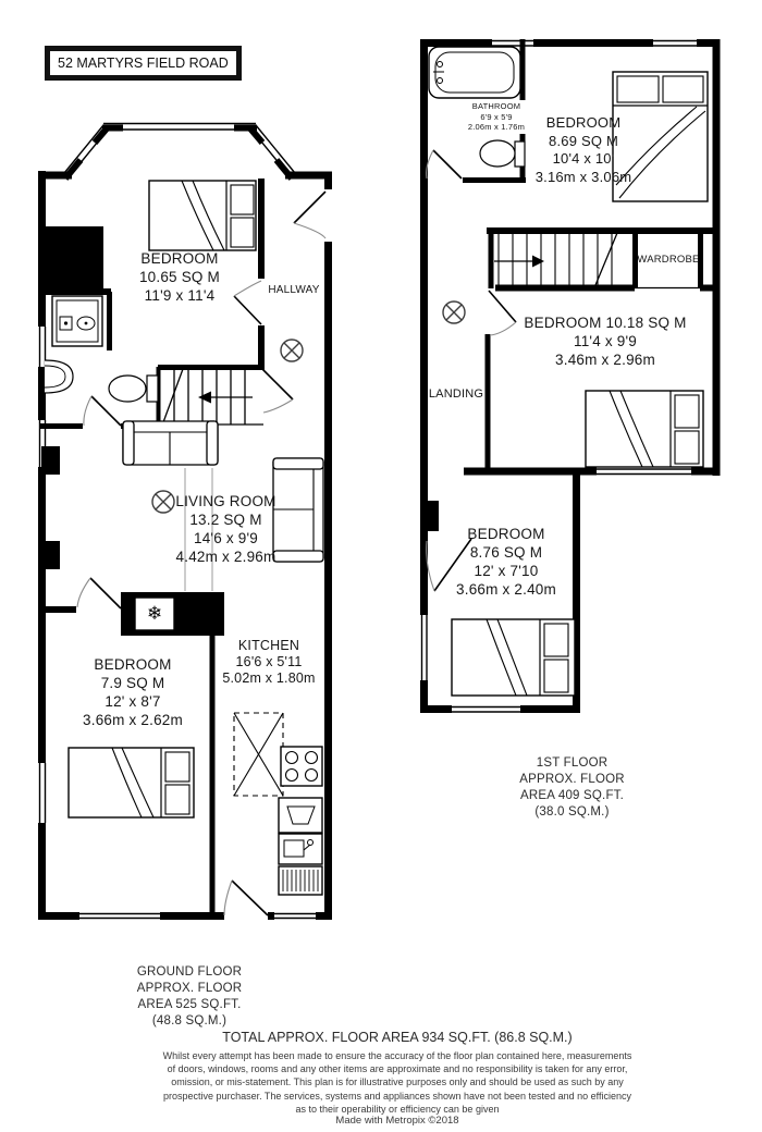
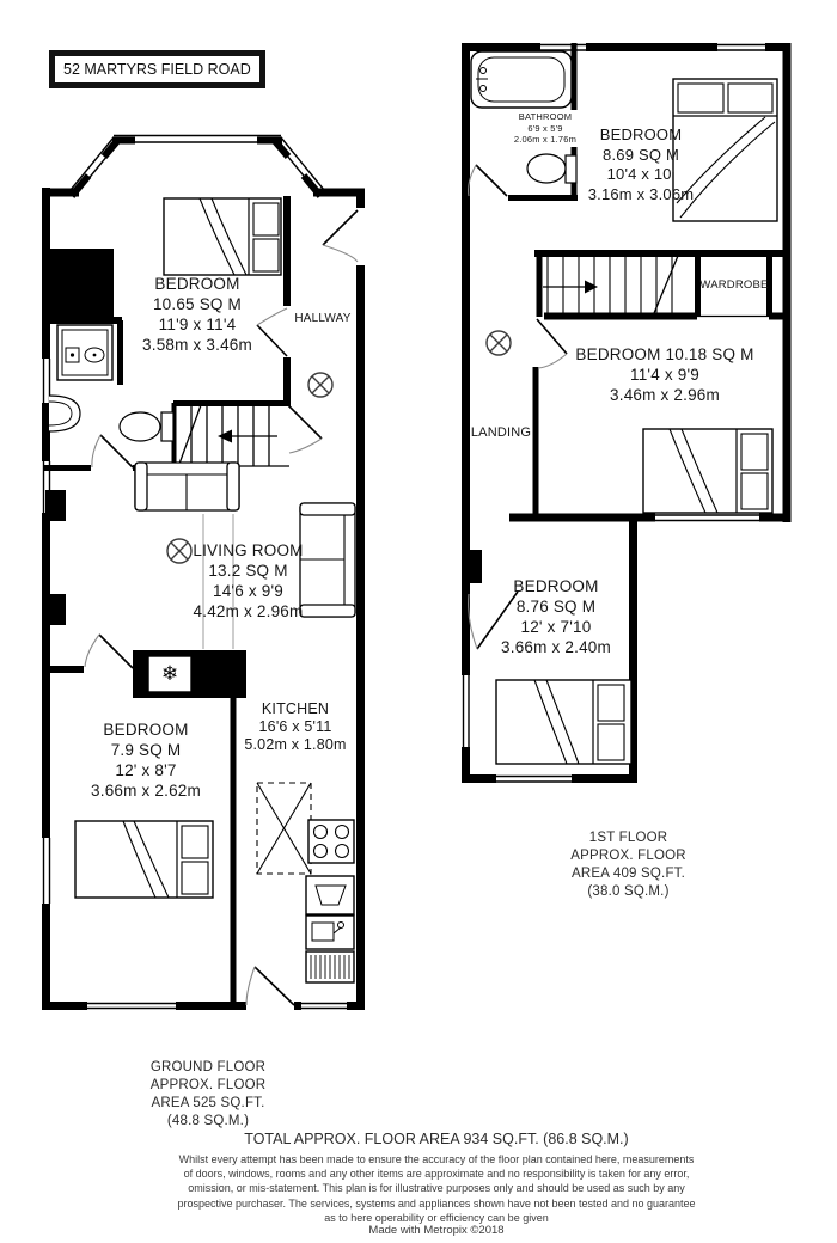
  52 MARTYRS FIELD ROAD
  ❄
  BEDROOM
  10.65 SQ M
  11'9 x 11'4
+ 3.58m x 3.46m
  HALLWAY
  LIVING ROOM
  13.2 SQ M
  14'6 x 9'9
  4.42m x 2.96m
  KITCHEN
  16'6 x 5'11
  5.02m x 1.80m
  BEDROOM
  7.9 SQ M
  12' x 8'7
  3.66m x 2.62m
  BATHROOM
  6'9 x 5'9
  2.06m x 1.76m
  BEDROOM
  8.69 SQ M
  10'4 x 10'
  3.16m x 3.06m
  WARDROBE
  LANDING
  BEDROOM 10.18 SQ M
  11'4 x 9'9
  3.46m x 2.96m
  BEDROOM
  8.76 SQ M
  12' x 7'10
  3.66m x 2.40m
  1ST FLOOR
  APPROX. FLOOR
  AREA 409 SQ.FT.
  (38.0 SQ.M.)
  GROUND FLOOR
  APPROX. FLOOR
  AREA 525 SQ.FT.
  (48.8 SQ.M.)
  TOTAL APPROX. FLOOR AREA 934 SQ.FT. (86.8 SQ.M.)
  Whilst every attempt has been made to ensure the accuracy of the floor plan contained here, measurements
  of doors, windows, rooms and any other items are approximate and no responsibility is taken for any error,
  omission, or mis-statement. This plan is for illustrative purposes only and should be used as such by any
- prospective purchaser. The services, systems and appliances shown have not been tested and no efficiency
+ prospective purchaser. The services, systems and appliances shown have not been tested and no guarantee
- as to their operability or efficiency can be given
+ as to here operability or efficiency can be given
  Made with Metropix ©2018
